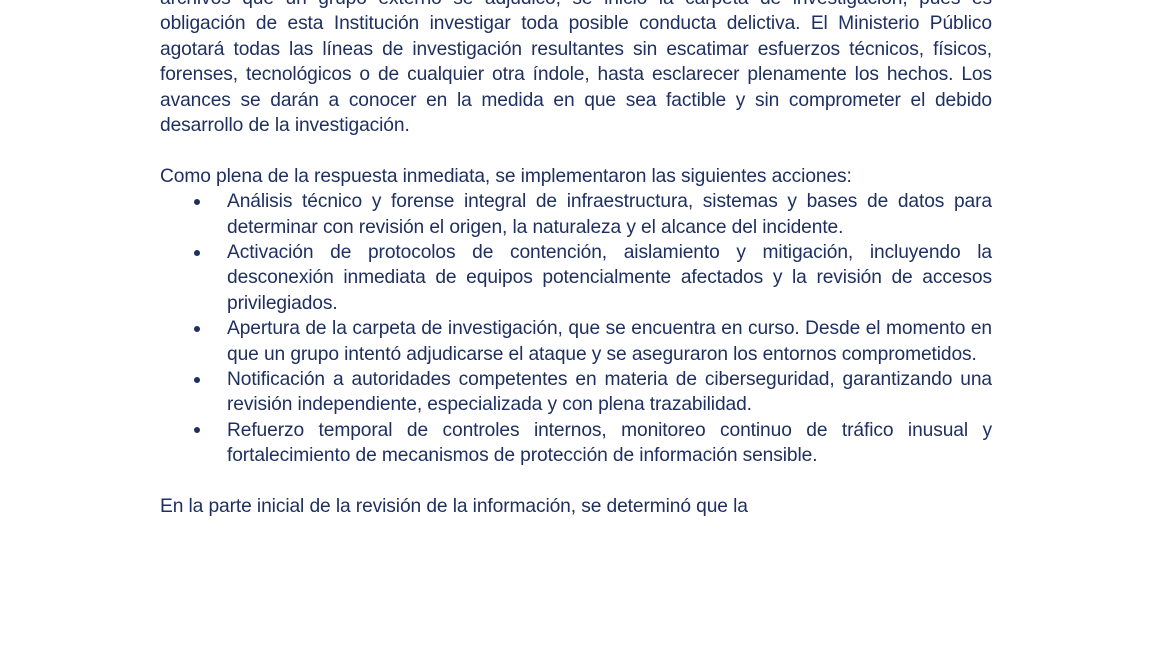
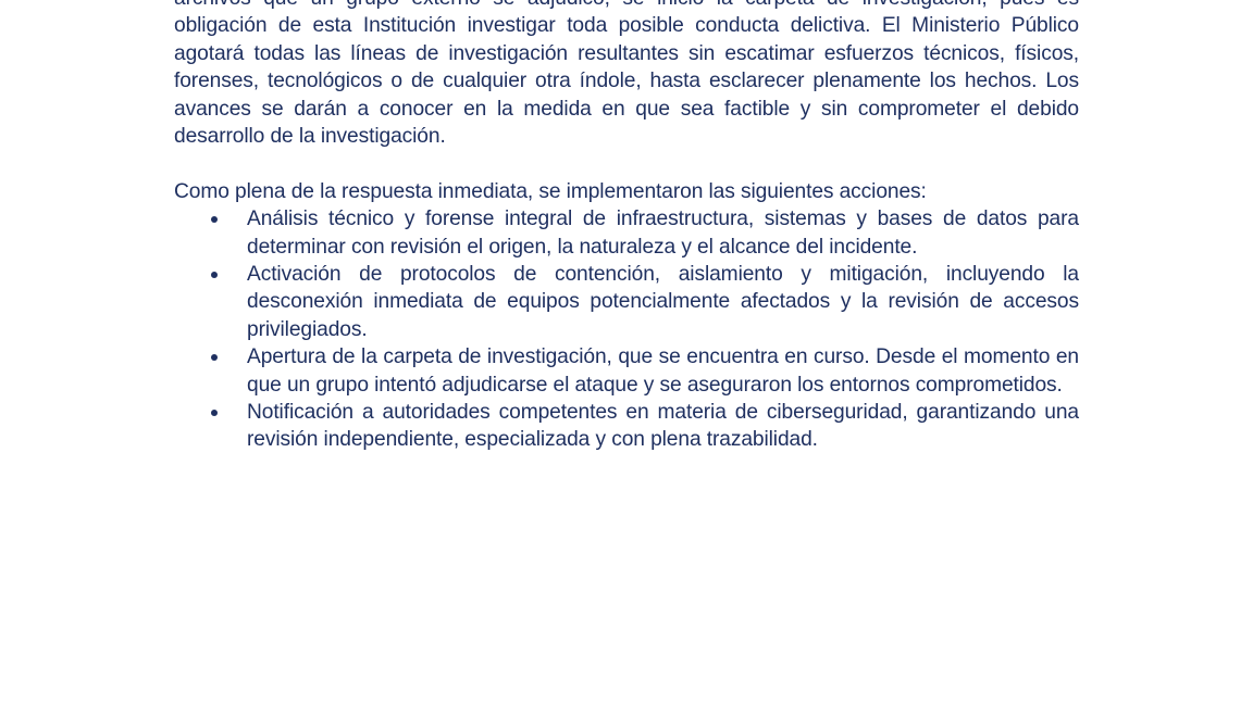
  obligación de esta Institución investigar toda posible conducta delictiva. El Ministerio Público agotará todas las líneas de investigación resultantes sin escatimar esfuerzos técnicos, físicos, forenses, tecnológicos o de cualquier otra índole, hasta esclarecer plenamente los hechos. Los avances se darán a conocer en la medida en que sea factible y sin comprometer el debido desarrollo de la investigación.
  Como plena de la respuesta inmediata, se implementaron las siguientes acciones:
  Análisis técnico y forense integral de infraestructura, sistemas y bases de datos para determinar con revisión el origen, la naturaleza y el alcance del incidente.
  Activación de protocolos de contención, aislamiento y mitigación, incluyendo la desconexión inmediata de equipos potencialmente afectados y la revisión de accesos privilegiados.
  Apertura de la carpeta de investigación, que se encuentra en curso. Desde el momento en que un grupo intentó adjudicarse el ataque y se aseguraron los entornos comprometidos.
  Notificación a autoridades competentes en materia de ciberseguridad, garantizando una revisión independiente, especializada y con plena trazabilidad.
- Refuerzo temporal de controles internos, monitoreo continuo de tráfico inusual y fortalecimiento de mecanismos de protección de información sensible.
- En la parte inicial de la revisión de la información, se determinó que la
